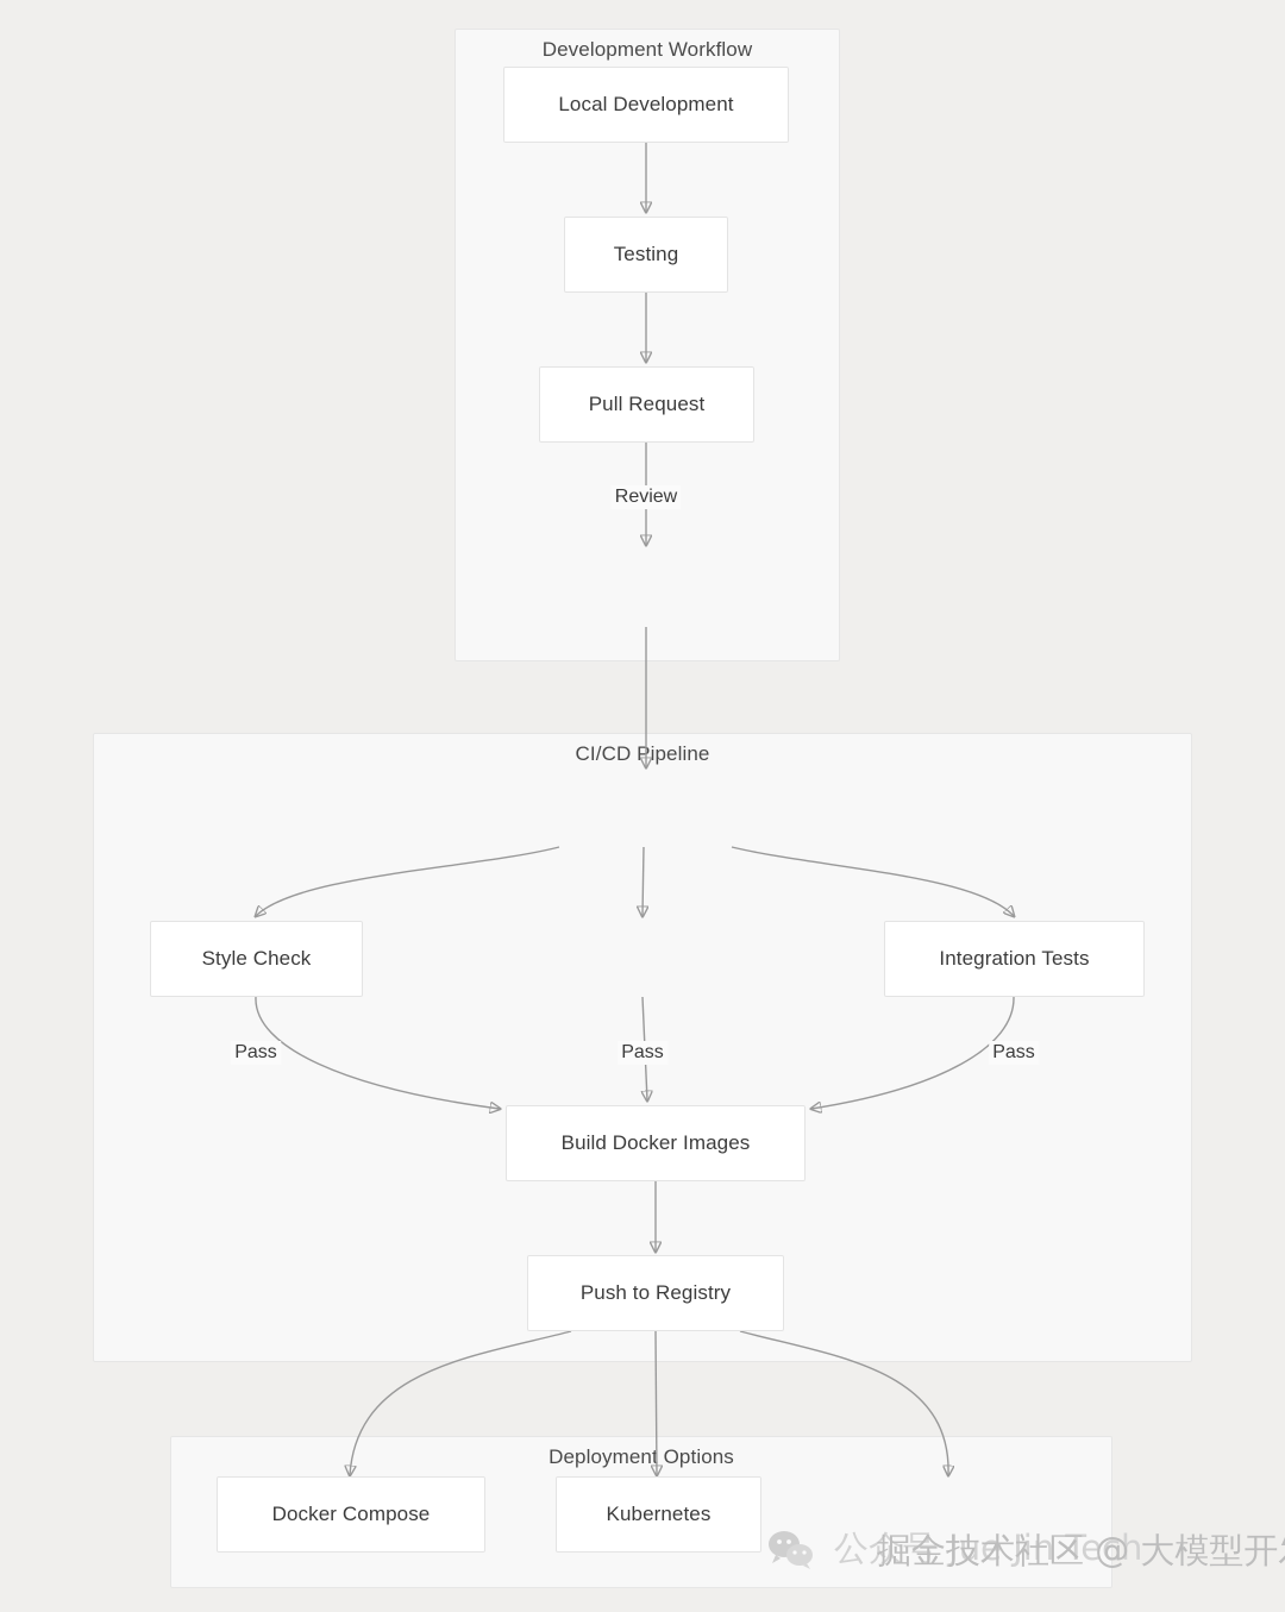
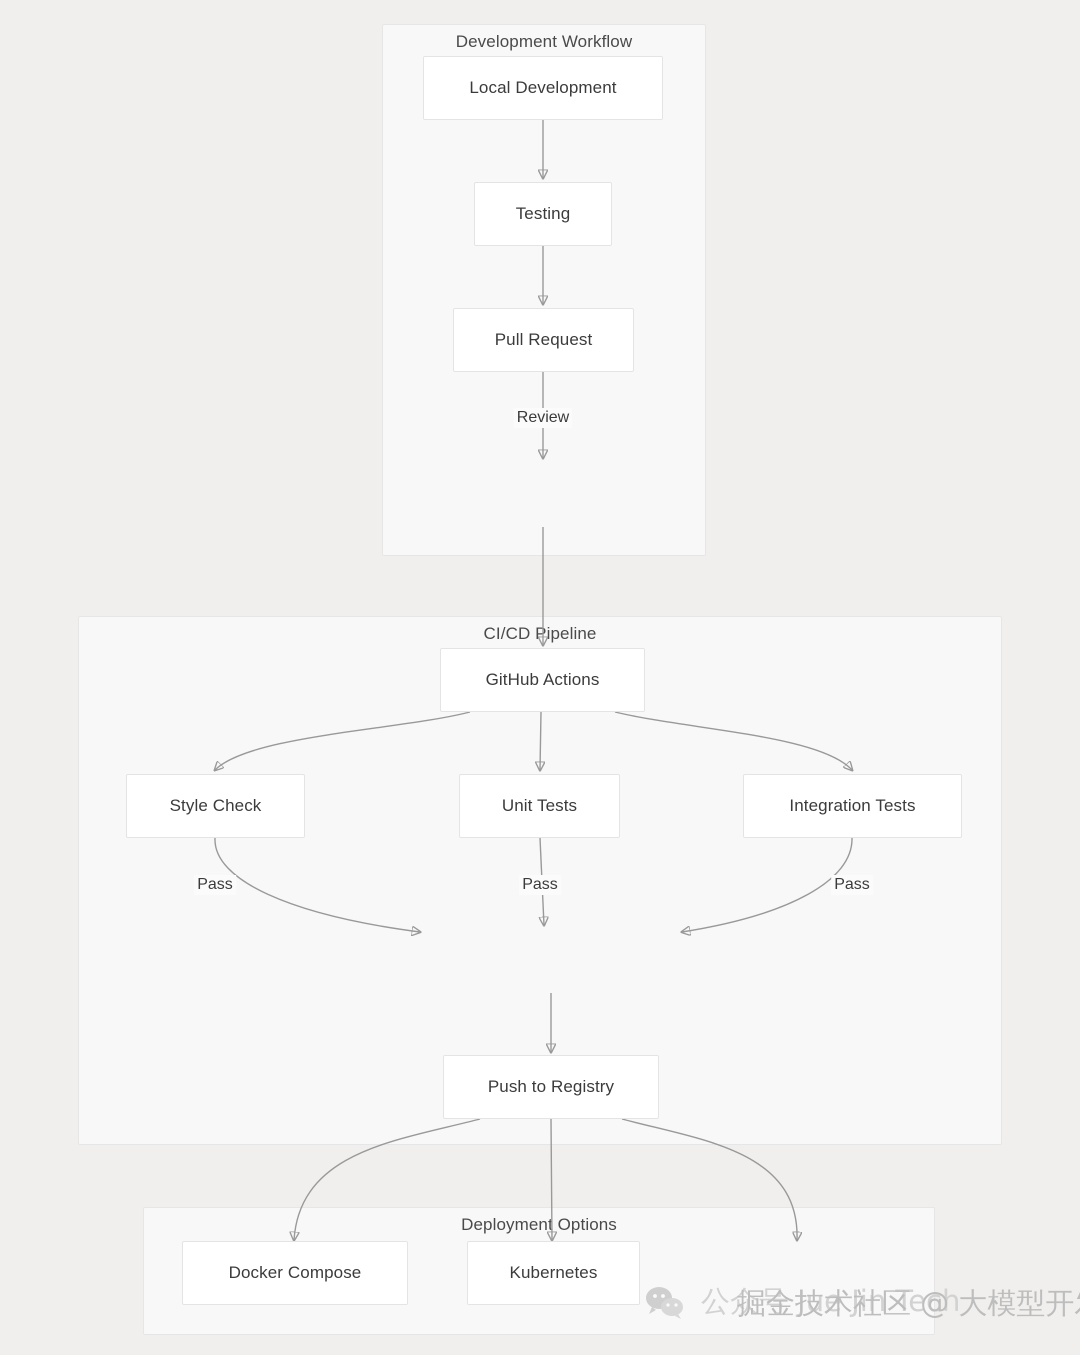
  Development Workflow
  CI/CD Pipeline
  Deployment Options
  Local Development
  Testing
  Pull Request
+ GitHub Actions
  Style Check
+ Unit Tests
  Integration Tests
- Build Docker Images
  Push to Registry
  Docker Compose
  Kubernetes
  Review
  Pass
  Pass
  Pass
  公众号 Jue Jin Tech
  掘金技术社区 @ 大模型开
